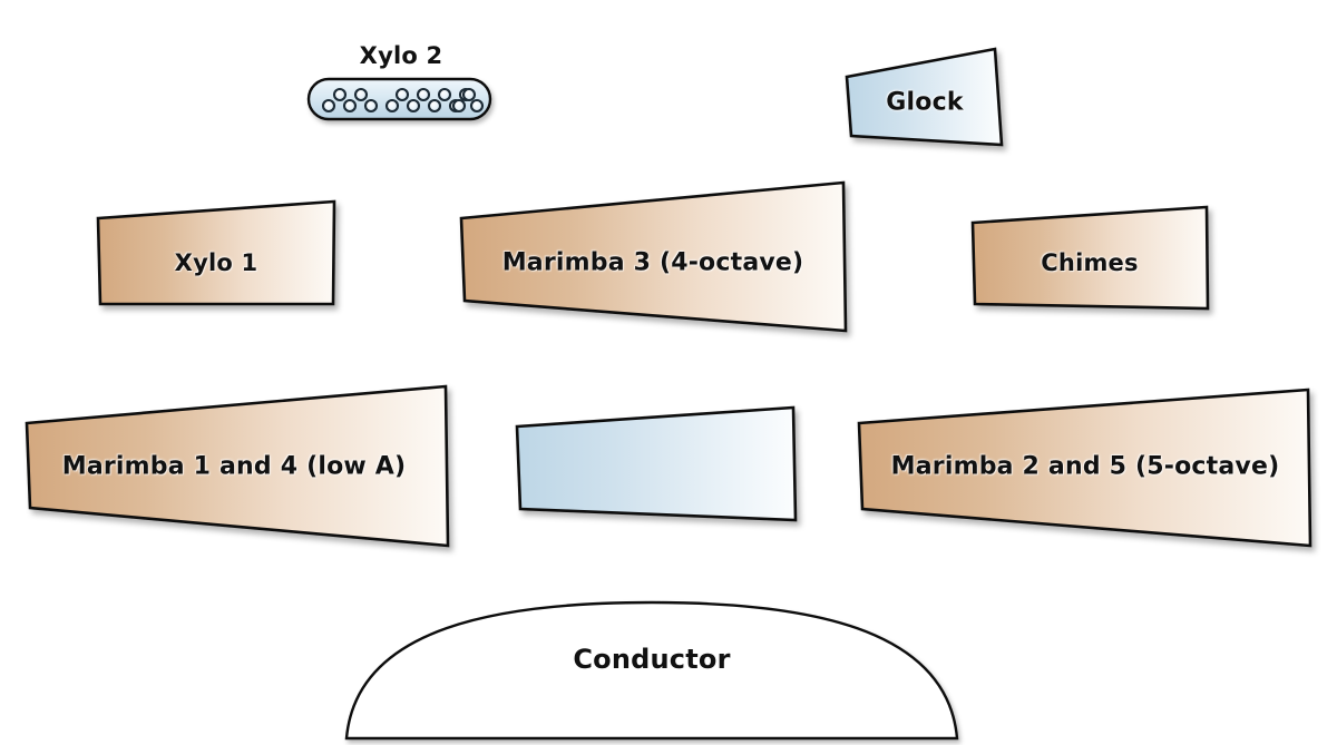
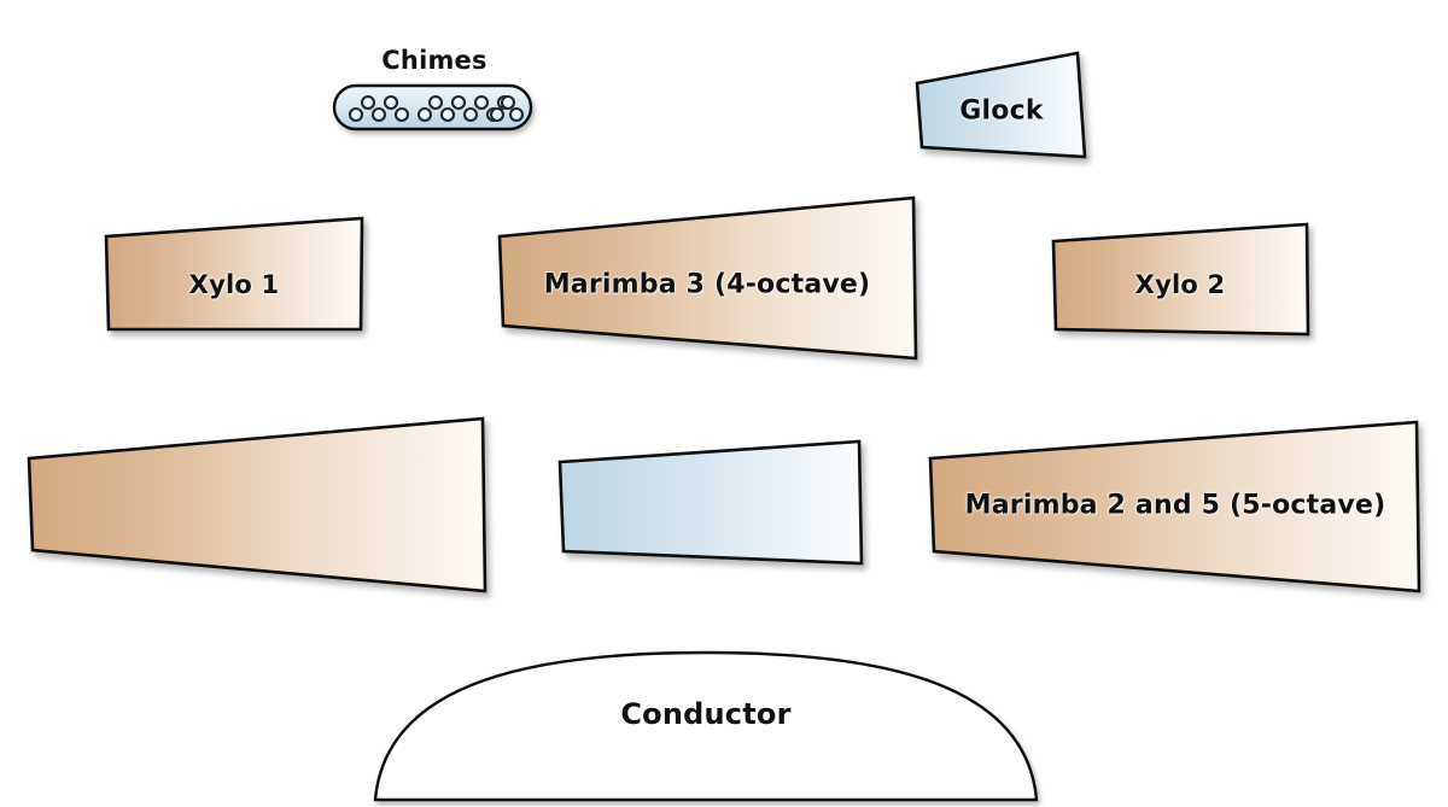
- Xylo 2
+ Chimes
  Glock
  Xylo 1
  Marimba 3 (4-octave)
- Chimes
+ Xylo 2
- Marimba 1 and 4 (low A)
  Marimba 2 and 5 (5-octave)
  Conductor
